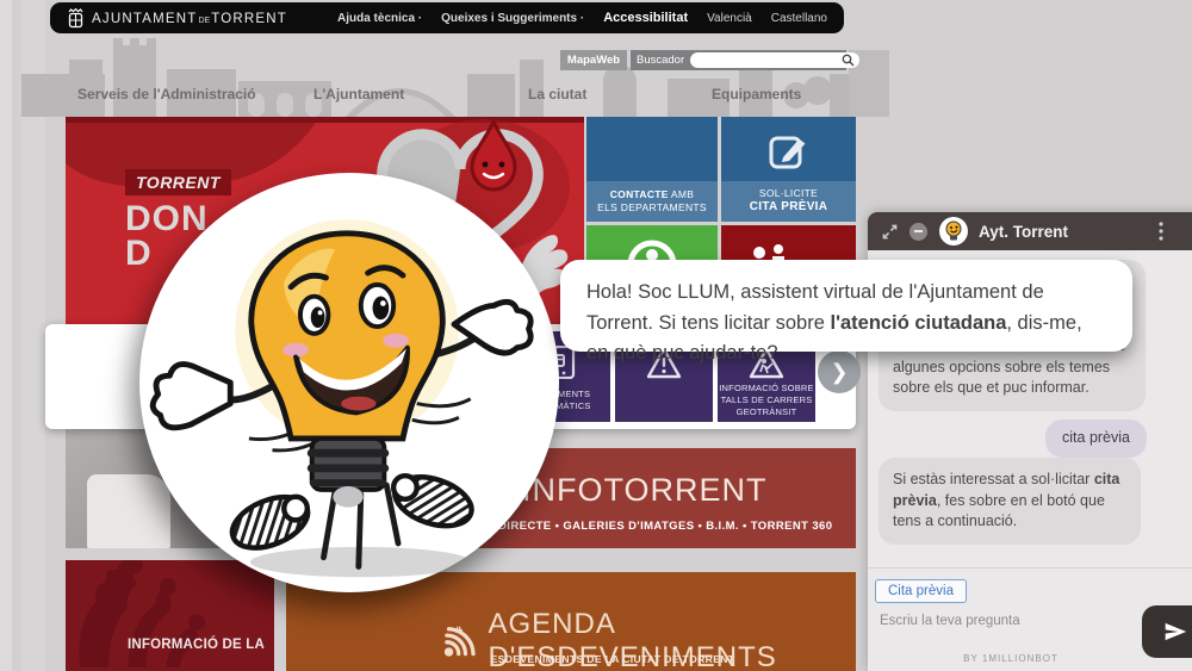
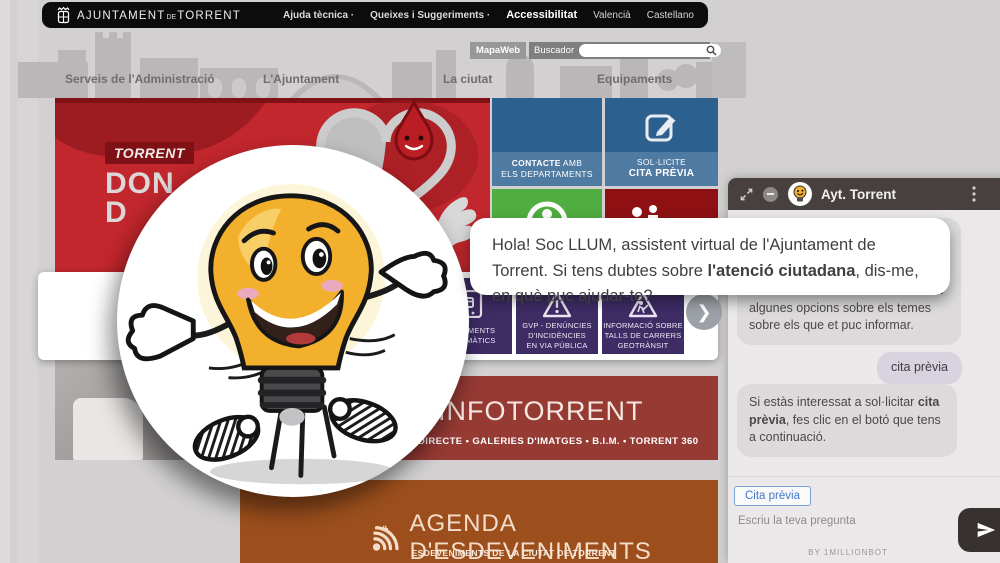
  AJUNTAMENT TORRENT
  Ajuda tècnica ·
  Queixes i Suggeriments ·
  Accessibilitat
  Valencià
  Castellano
  MapaWeb
  Buscador
  Serveis de l'Administració
  L'Ajuntament
  La ciutat
  Equipaments
  TORRENT
  DON
  D
  CONTACTE AMB
  ELS DEPARTAMENTS
  SOL·LICITE
  CITA PRÈVIA
+ GVP - DENÚNCIES
+ D'INCIDÈNCIES
+ EN VIA PÚBLICA
  INFORMACIÓ SOBRE
  TALLS DE CARRERS
  GEOTRÀNSIT
  ❯
  NFOTORRENT
  DIRECTE • GALERIES D'IMATGES • B.I.M. • TORRENT 360
- INFORMACIÓ DE LA
  AGENDA D'ESDEVENIMENTS
  ESDEVENIMENTS DE LA CIUTAT DE TORRENT
  Ayt. Torrent
  cita prèvia
- Si estàs interessat a sol·licitar cita prèvia, fes sobre en el botó que tens a continuació.
+ Si estàs interessat a sol·licitar cita prèvia, fes clic en el botó que tens a continuació.
  Cita prèvia
  Escriu la teva pregunta
  BY 1MILLIONBOT
- Hola! Soc LLUM, assistent virtual de l'Ajuntament de Torrent. Si tens licitar sobre l'atenció ciutadana, dis-me, en què puc ajudar-te?
+ Hola! Soc LLUM, assistent virtual de l'Ajuntament de Torrent. Si tens dubtes sobre l'atenció ciutadana, dis-me, en què puc ajudar-te?
